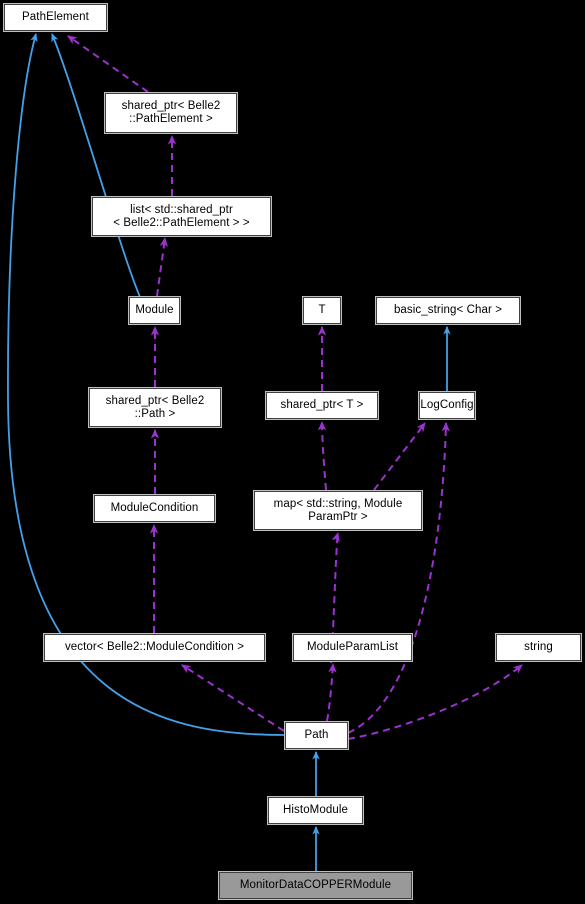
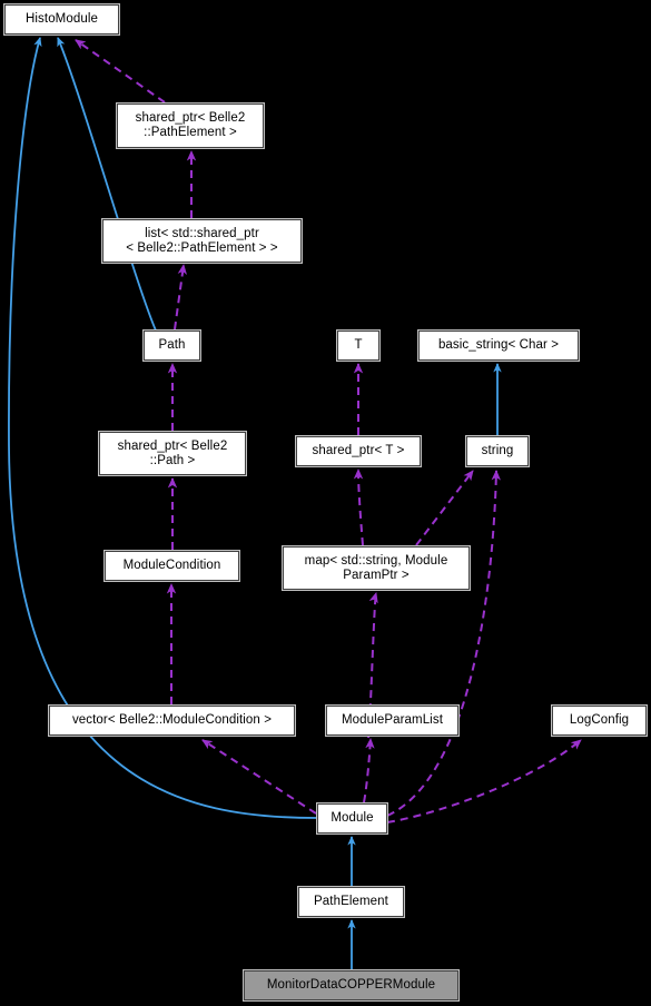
- PathElement
+ HistoModule
  shared_ptr< Belle2
  ::PathElement >
  list< std::shared_ptr
  < Belle2::PathElement > >
- Module
+ Path
  T
  basic_string< Char >
  shared_ptr< Belle2
  ::Path >
  shared_ptr< T >
- LogConfig
+ string
  ModuleCondition
  map< std::string, Module
  ParamPtr >
  vector< Belle2::ModuleCondition >
  ModuleParamList
- string
+ LogConfig
- Path
+ Module
- HistoModule
+ PathElement
  MonitorDataCOPPERModule
